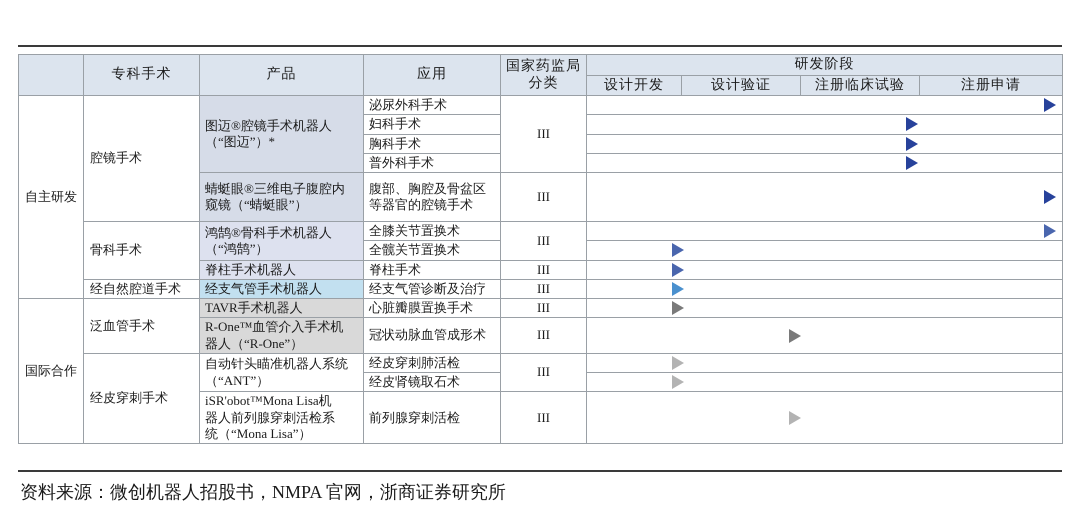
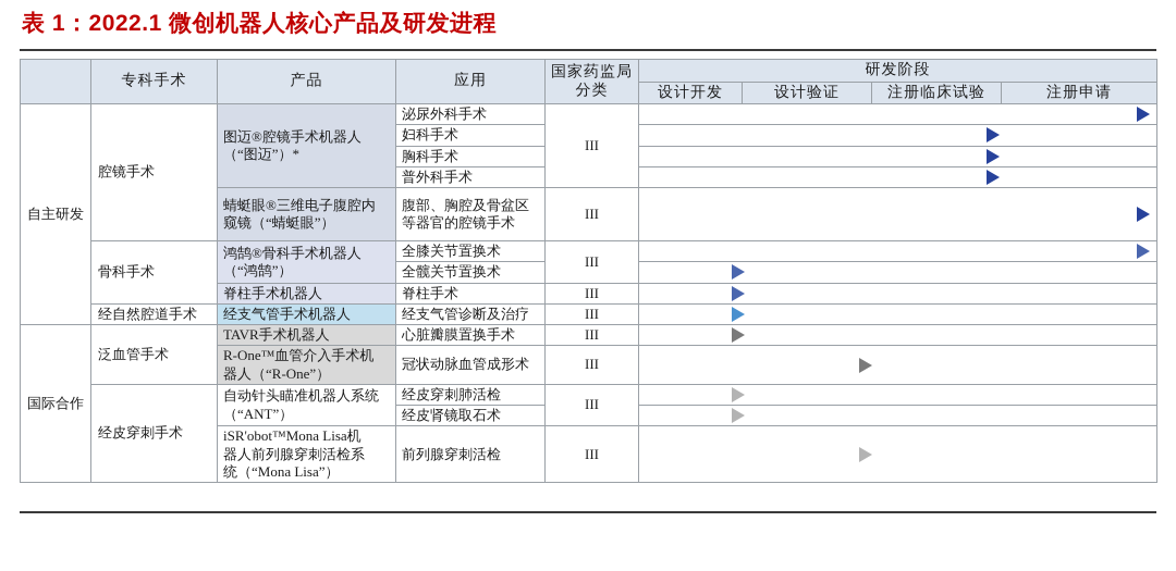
+ 表 1：2022.1 微创机器人核心产品及研发进程
  	专科手术	产品	应用	国家药监局 分类	研发阶段
  设计开发	设计验证	注册临床试验	注册申请
  自主研发	腔镜手术	图迈®腔镜手术机器人（“图迈”）*	泌尿外科手术	III
  妇科手术
  胸科手术
  普外科手术
  蜻蜓眼®三维电子腹腔内窥镜（“蜻蜓眼”）	腹部、胸腔及骨盆区等器官的腔镜手术	III
  骨科手术	鸿鹄®骨科手术机器人（“鸿鹄”）	全膝关节置换术	III
  全髋关节置换术
  脊柱手术机器人	脊柱手术	III
  经自然腔道手术	经支气管手术机器人	经支气管诊断及治疗	III
  国际合作	泛血管手术	TAVR手术机器人	心脏瓣膜置换手术	III
  R-One™血管介入手术机器人（“R-One”）	冠状动脉血管成形术	III
  经皮穿刺手术	自动针头瞄准机器人系统（“ANT”）	经皮穿刺肺活检	III
  经皮肾镜取石术
  iSR'obot™Mona Lisa机器人前列腺穿刺活检系统（“Mona Lisa”）	前列腺穿刺活检	III
- 资料来源：微创机器人招股书，NMPA 官网，浙商证券研究所
